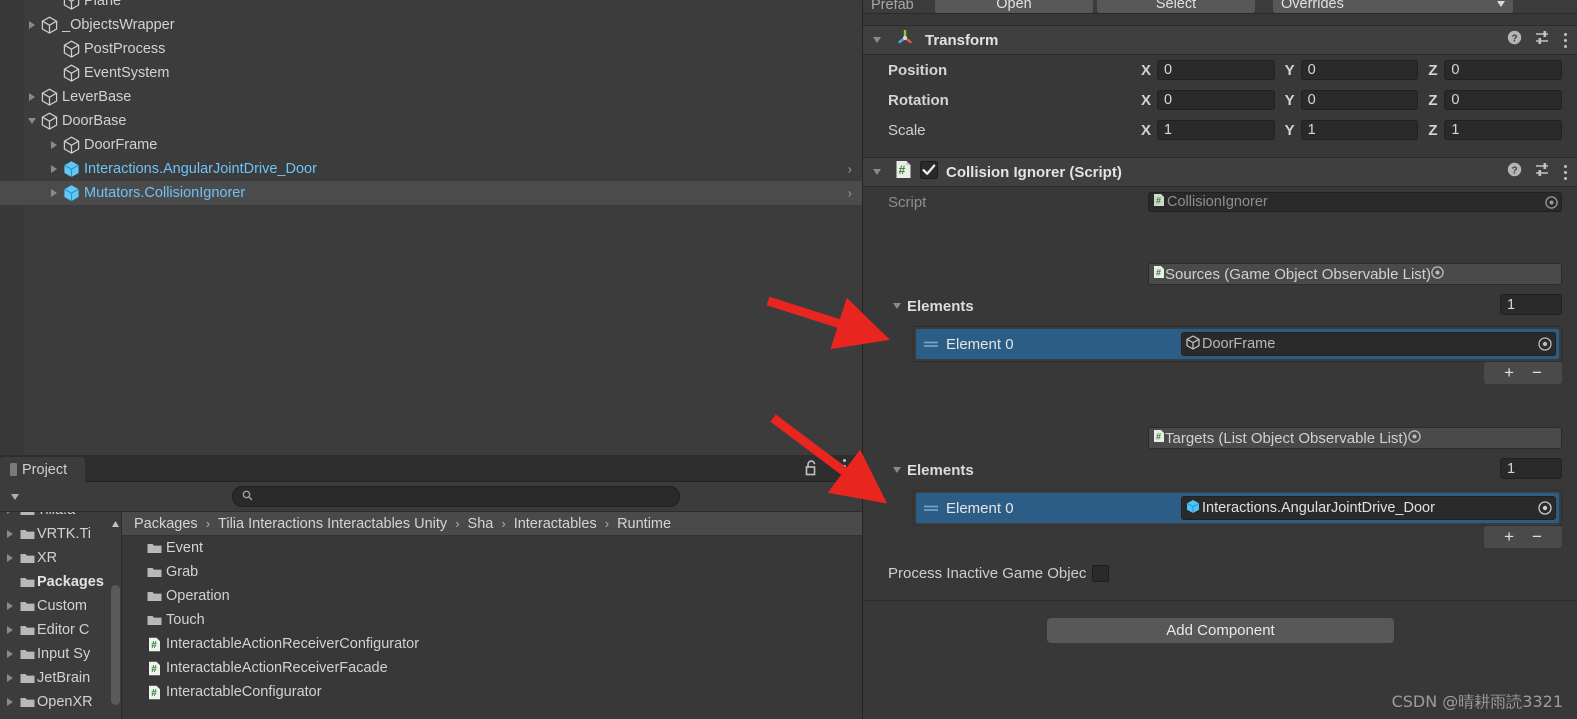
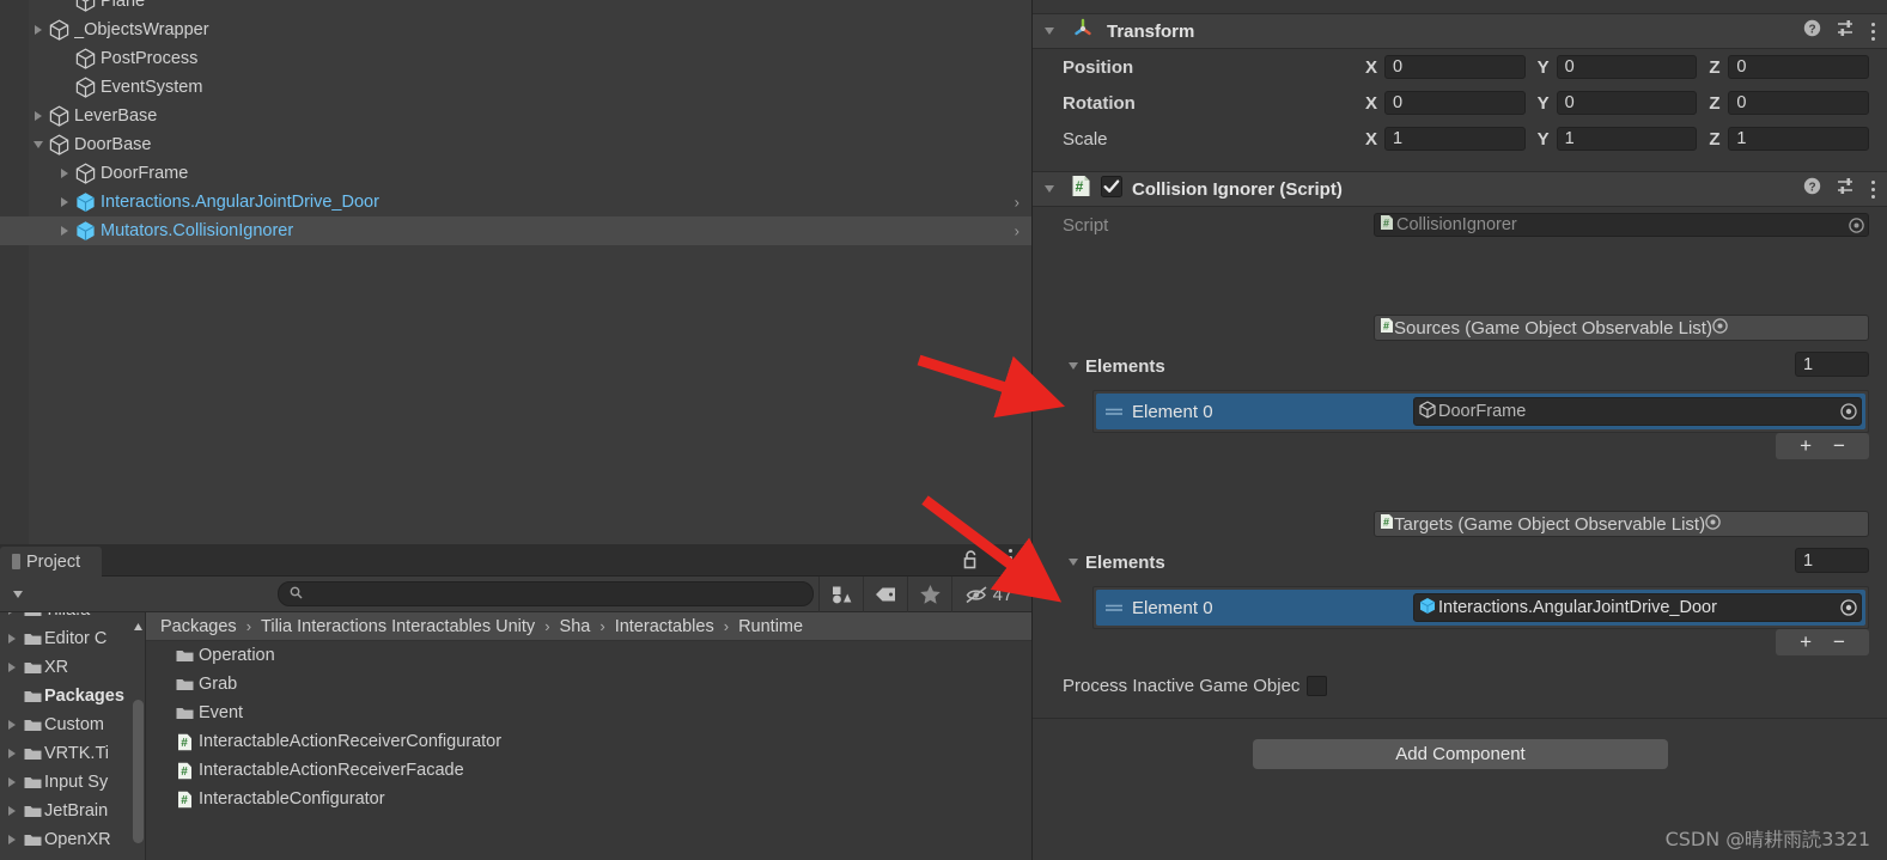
  Plane
  _ObjectsWrapper
  PostProcess
  EventSystem
  LeverBase
  DoorBase
  DoorFrame
  Interactions.AngularJointDrive_Door
  ›
  Mutators.CollisionIgnorer
  ›
  Project
+ 47
- VRTK.Ti
+ Editor C
  XR
  Packages
  Custom
- Editor C
+ VRTK.Ti
  Input Sy
  JetBrain
  OpenXR
  Packages
  ›
  Tilia Interactions Interactables Unity
  ›
  Sha
  ›
  Interactables
  ›
  Runtime
- Event
+ Operation
  Grab
- Operation
+ Event
- Touch
  #
  InteractableActionReceiverConfigurator
  #
  InteractableActionReceiverFacade
  #
  InteractableConfigurator
- Prefab
- Open
- Select
- Overrides
  Transform
  ?
  Position
  X
  0
  Y
  0
  Z
  0
  Rotation
  X
  0
  Y
  0
  Z
  0
  Scale
  X
  1
  Y
  1
  Z
  1
  #
  Collision Ignorer (Script)
  ?
  Script
  #
  CollisionIgnorer
  #
  Sources (Game Object Observable List)
  Elements
  1
  Element 0
  DoorFrame
  +
  −
  #
- Targets (List Object Observable List)
+ Targets (Game Object Observable List)
  Elements
  1
  Element 0
  Interactions.AngularJointDrive_Door
  +
  −
  Process Inactive Game Objec
  Add Component
  CSDN @晴耕雨読3321
